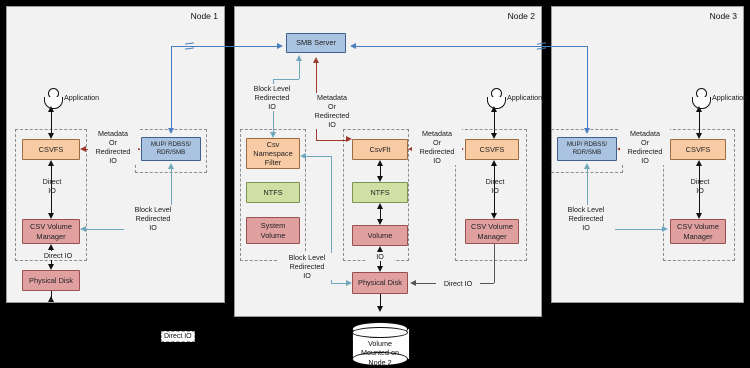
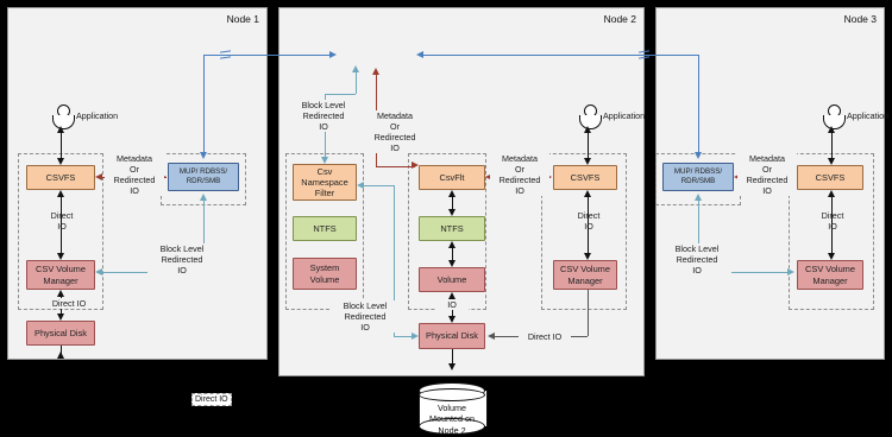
  Node 1
  Node 2
  Node 3
  Application
  CSVFS
  CSV Volume
  Manager
  Physical Disk
  Direct
  IO
  Direct IO
  Metadata
  Or
  Redirected
  IO
  Block Level
  Redirected
  IO
- SMB Server
  Csv
  Namespace
  Filter
  NTFS
  System
  Volume
  CsvFlt
  NTFS
  Volume
  Physical Disk
  Application
  CSVFS
  CSV Volume
  Manager
  Block Level
  Redirected
  IO
  Metadata
  Or
  Redirected
  IO
  IO
  Block Level
  Redirected
  IO
  Metadata
  Or
  Redirected
  IO
  Direct
  IO
  Direct IO
  Application
  CSVFS
  CSV Volume
  Manager
  Direct
  IO
  Metadata
  Or
  Redirected
  IO
  Block Level
  Redirected
  IO
  Volume
  Mounted on
  Node 2
